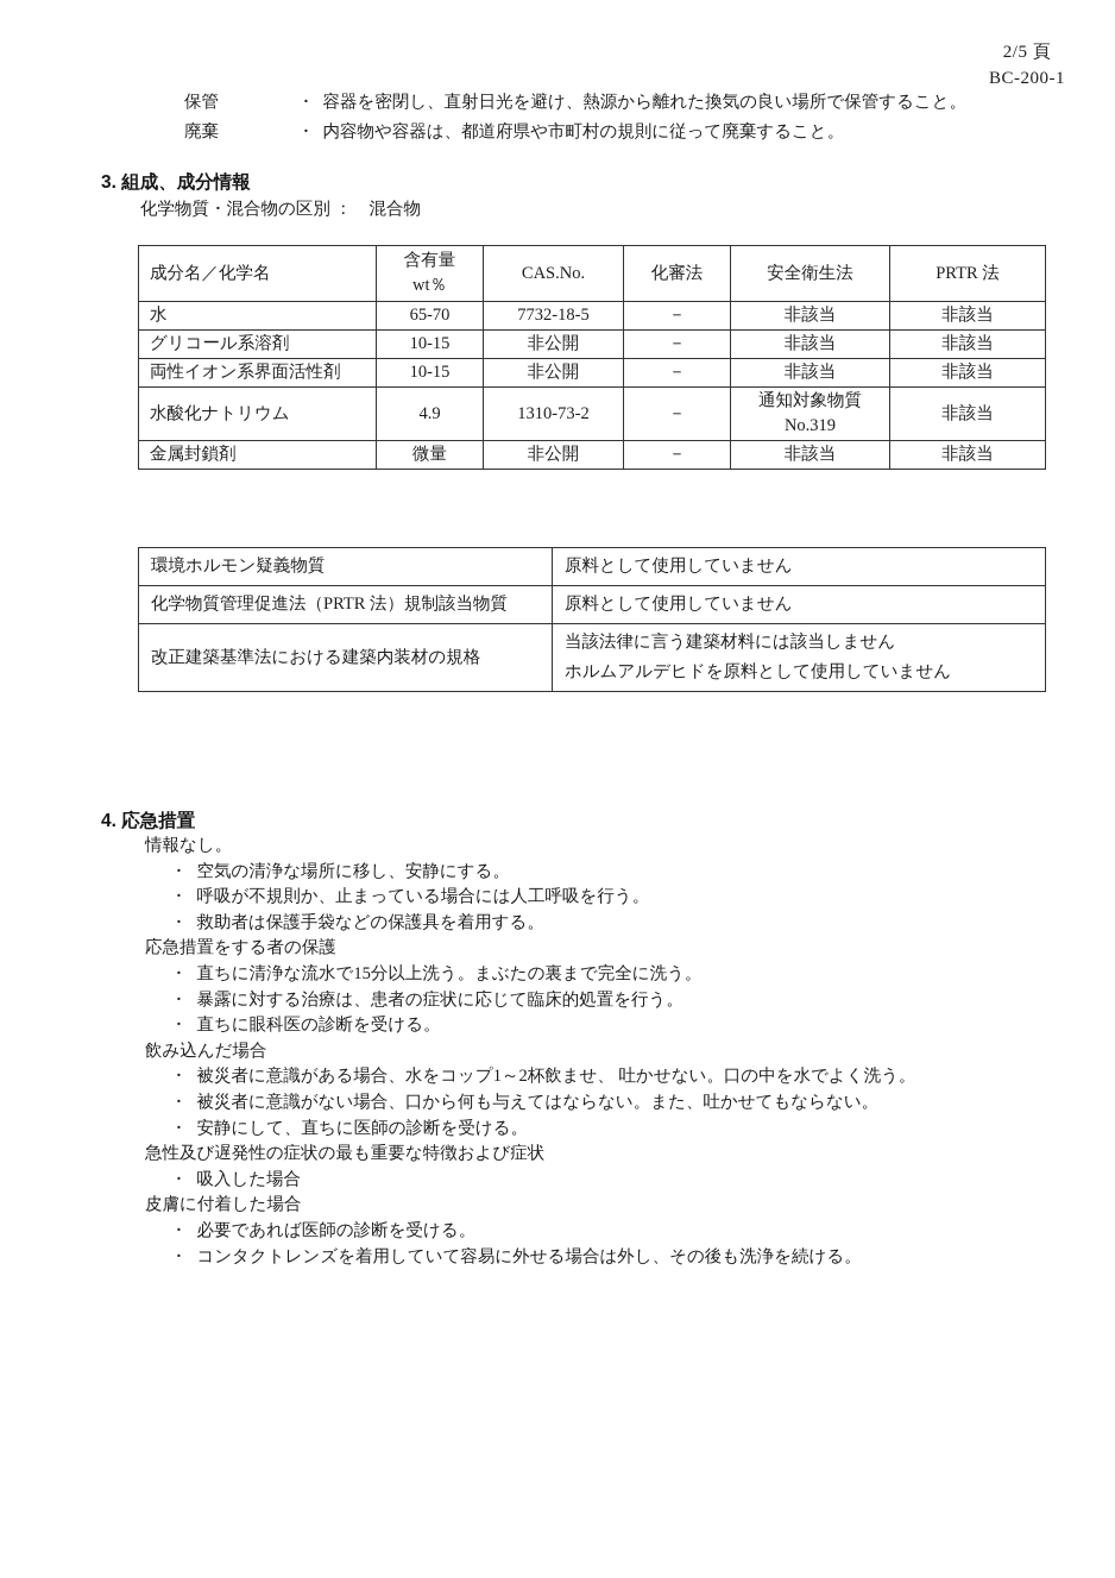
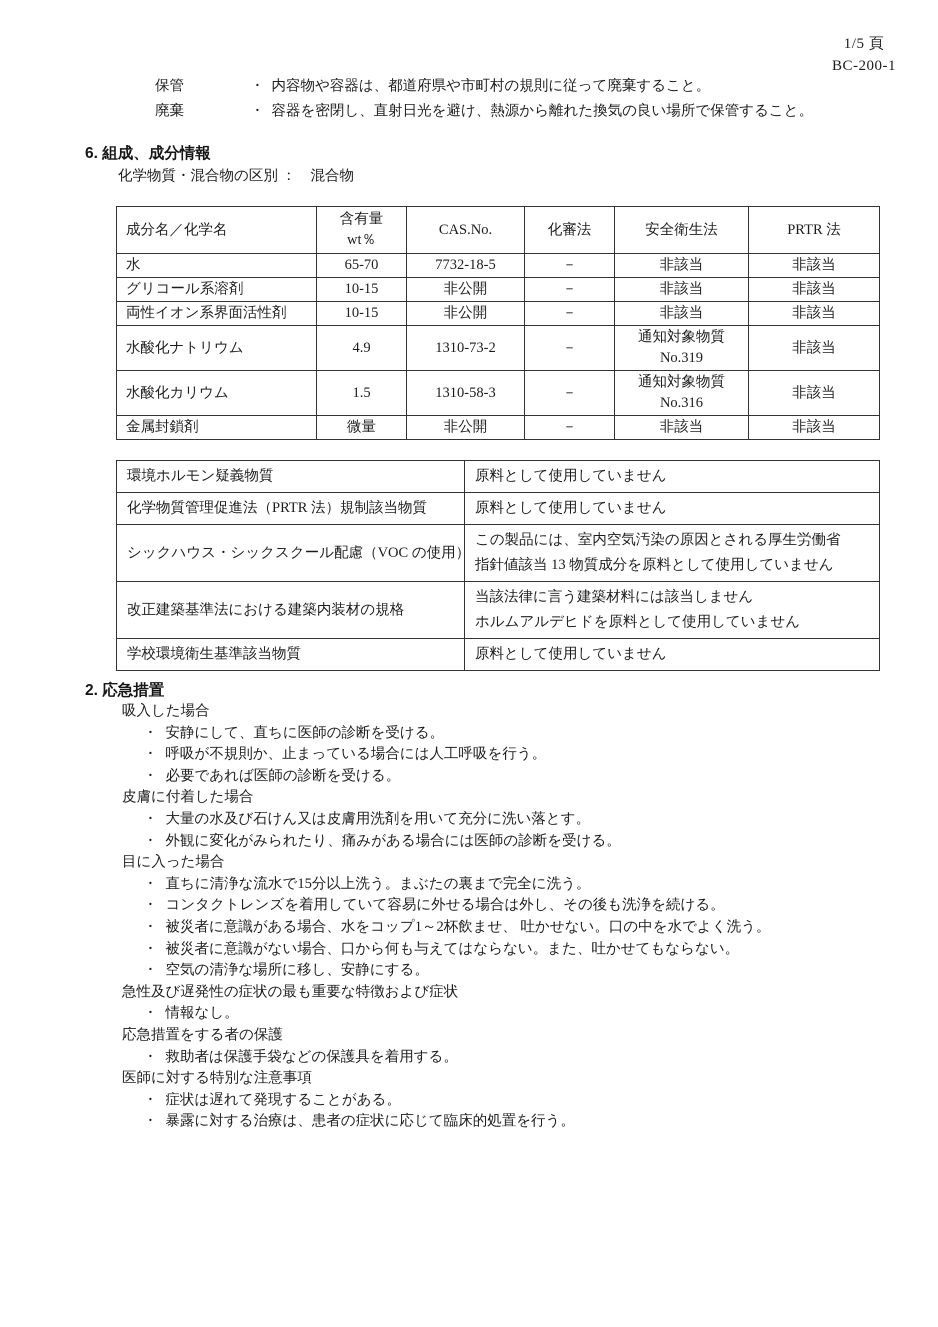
- 2/5 頁
+ 1/5 頁
  BC-200-1
  保管
  ・
- 容器を密閉し、直射日光を避け、熱源から離れた換気の良い場所で保管すること。
+ 内容物や容器は、都道府県や市町村の規則に従って廃棄すること。
  廃棄
  ・
- 内容物や容器は、都道府県や市町村の規則に従って廃棄すること。
+ 容器を密閉し、直射日光を避け、熱源から離れた換気の良い場所で保管すること。
- 3. 組成、成分情報
+ 6. 組成、成分情報
  化学物質・混合物の区別 ： 混合物
  成分名／化学名	含有量 wt％	CAS.No.	化審法	安全衛生法	PRTR 法
  水	65-70	7732-18-5	－	非該当	非該当
  グリコール系溶剤	10-15	非公開	－	非該当	非該当
  両性イオン系界面活性剤	10-15	非公開	－	非該当	非該当
  水酸化ナトリウム	4.9	1310-73-2	－	通知対象物質 No.319	非該当
+ 水酸化カリウム	1.5	1310-58-3	－	通知対象物質 No.316	非該当
  金属封鎖剤	微量	非公開	－	非該当	非該当
  環境ホルモン疑義物質	原料として使用していません
  化学物質管理促進法（PRTR 法）規制該当物質	原料として使用していません
+ シックハウス・シックスクール配慮（VOC の使用）	この製品には、室内空気汚染の原因とされる厚生労働省 指針値該当 13 物質成分を原料として使用していません
  改正建築基準法における建築内装材の規格	当該法律に言う建築材料には該当しません ホルムアルデヒドを原料として使用していません
+ 学校環境衛生基準該当物質	原料として使用していません
- 4. 応急措置
+ 2. 応急措置
- 情報なし。
+ 吸入した場合
- ・ 空気の清浄な場所に移し、安静にする。
+ ・ 安静にして、直ちに医師の診断を受ける。
  ・ 呼吸が不規則か、止まっている場合には人工呼吸を行う。
- ・ 救助者は保護手袋などの保護具を着用する。
+ ・ 必要であれば医師の診断を受ける。
- 応急措置をする者の保護
+ 皮膚に付着した場合
+ ・ 大量の水及び石けん又は皮膚用洗剤を用いて充分に洗い落とす。
+ ・ 外観に変化がみられたり、痛みがある場合には医師の診断を受ける。
+ 目に入った場合
  ・ 直ちに清浄な流水で15分以上洗う。まぶたの裏まで完全に洗う。
- ・ 暴露に対する治療は、患者の症状に応じて臨床的処置を行う。
+ ・ コンタクトレンズを着用していて容易に外せる場合は外し、その後も洗浄を続ける。
- ・ 直ちに眼科医の診断を受ける。
- 飲み込んだ場合
  ・ 被災者に意識がある場合、水をコップ1～2杯飲ませ、 吐かせない。口の中を水でよく洗う。
  ・ 被災者に意識がない場合、口から何も与えてはならない。また、吐かせてもならない。
- ・ 安静にして、直ちに医師の診断を受ける。
+ ・ 空気の清浄な場所に移し、安静にする。
  急性及び遅発性の症状の最も重要な特徴および症状
- ・ 吸入した場合
+ ・ 情報なし。
- 皮膚に付着した場合
+ 応急措置をする者の保護
- ・ 必要であれば医師の診断を受ける。
+ ・ 救助者は保護手袋などの保護具を着用する。
+ 医師に対する特別な注意事項
+ ・ 症状は遅れて発現することがある。
- ・ コンタクトレンズを着用していて容易に外せる場合は外し、その後も洗浄を続ける。
+ ・ 暴露に対する治療は、患者の症状に応じて臨床的処置を行う。
